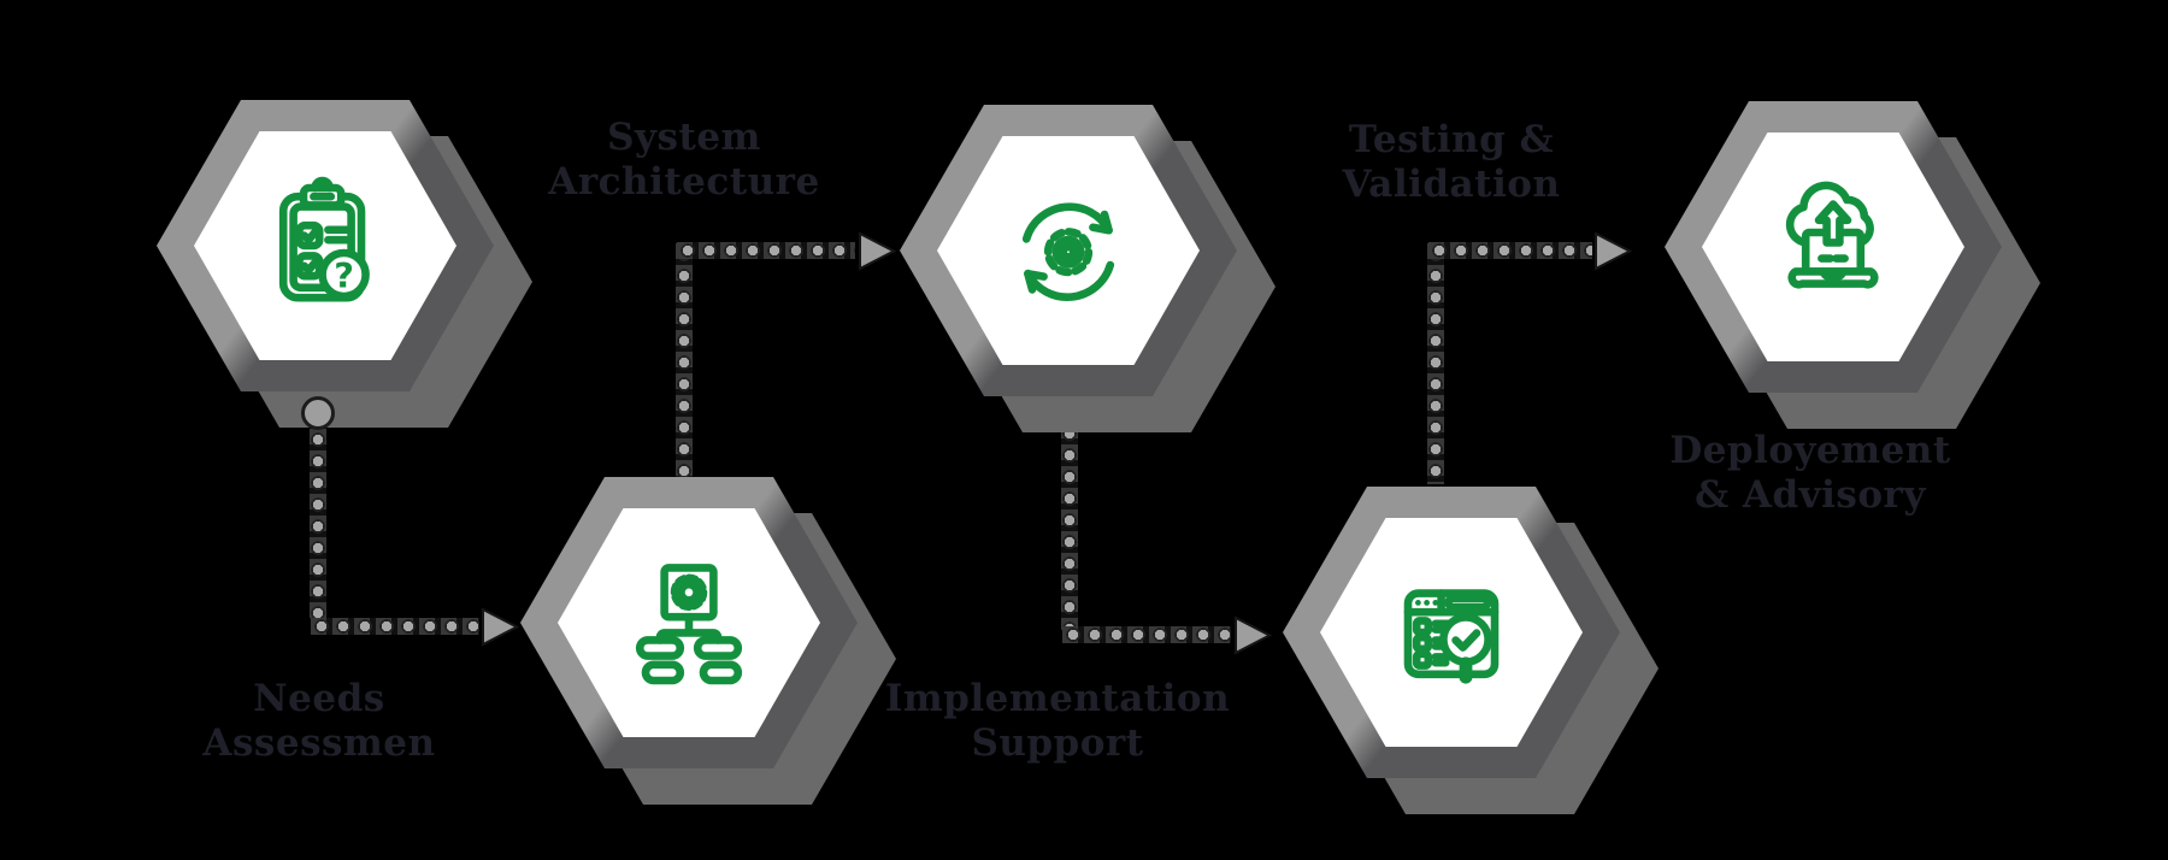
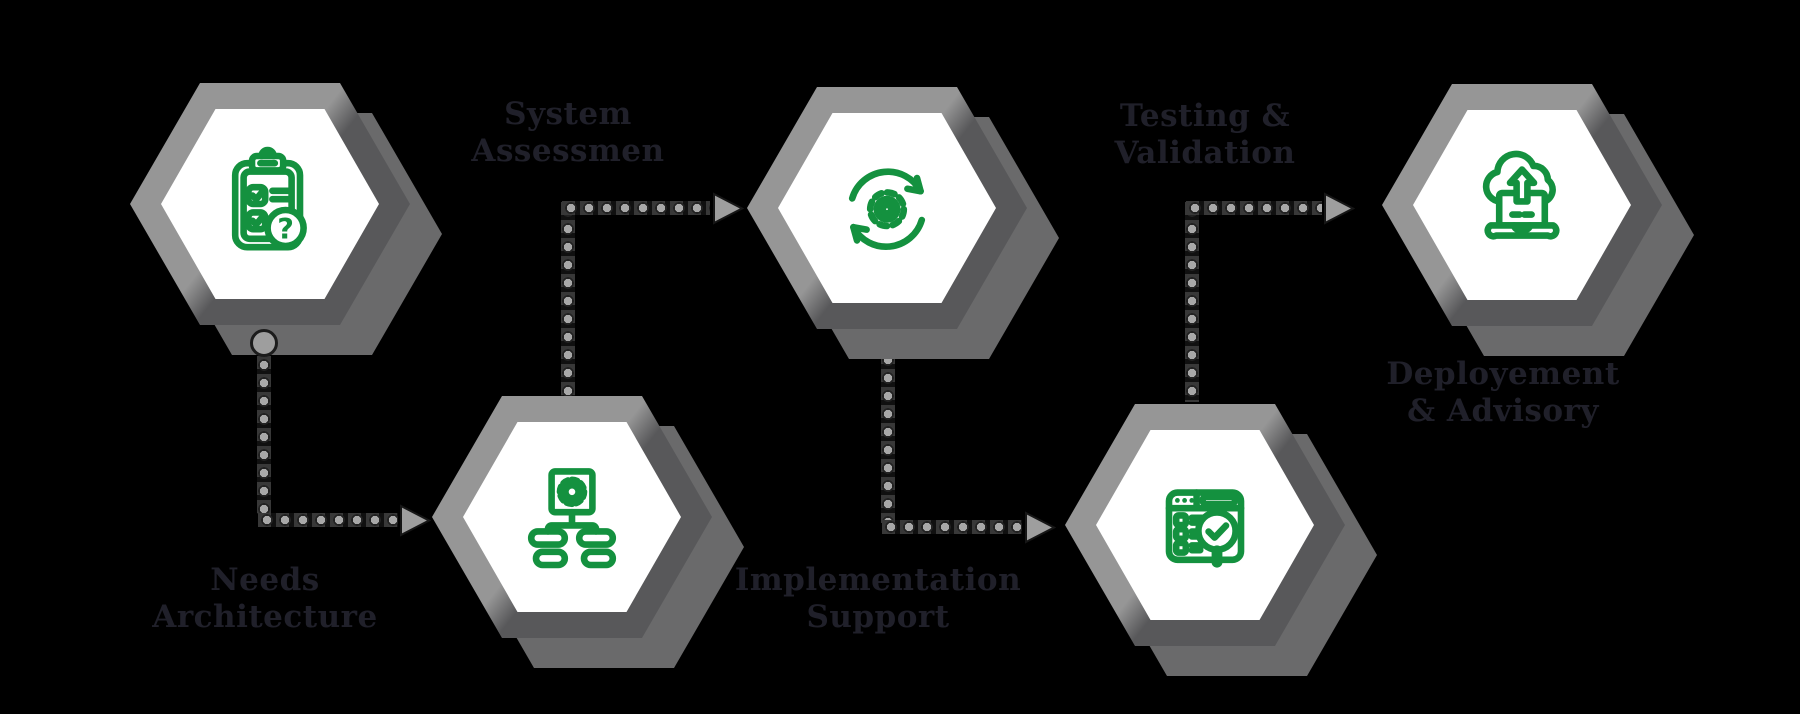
  ?
  Needs
- Assessmen
+ Architecture
  System
- Architecture
+ Assessmen
  Implementation
  Support
  Testing &
  Validation
  Deployement
  & Advisory
